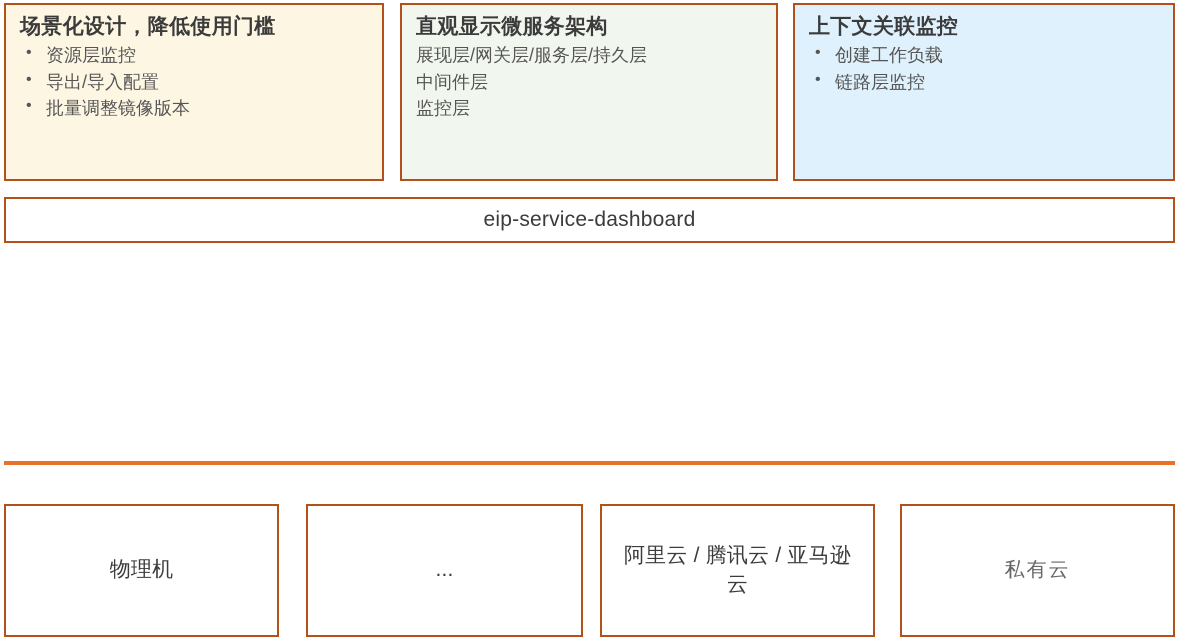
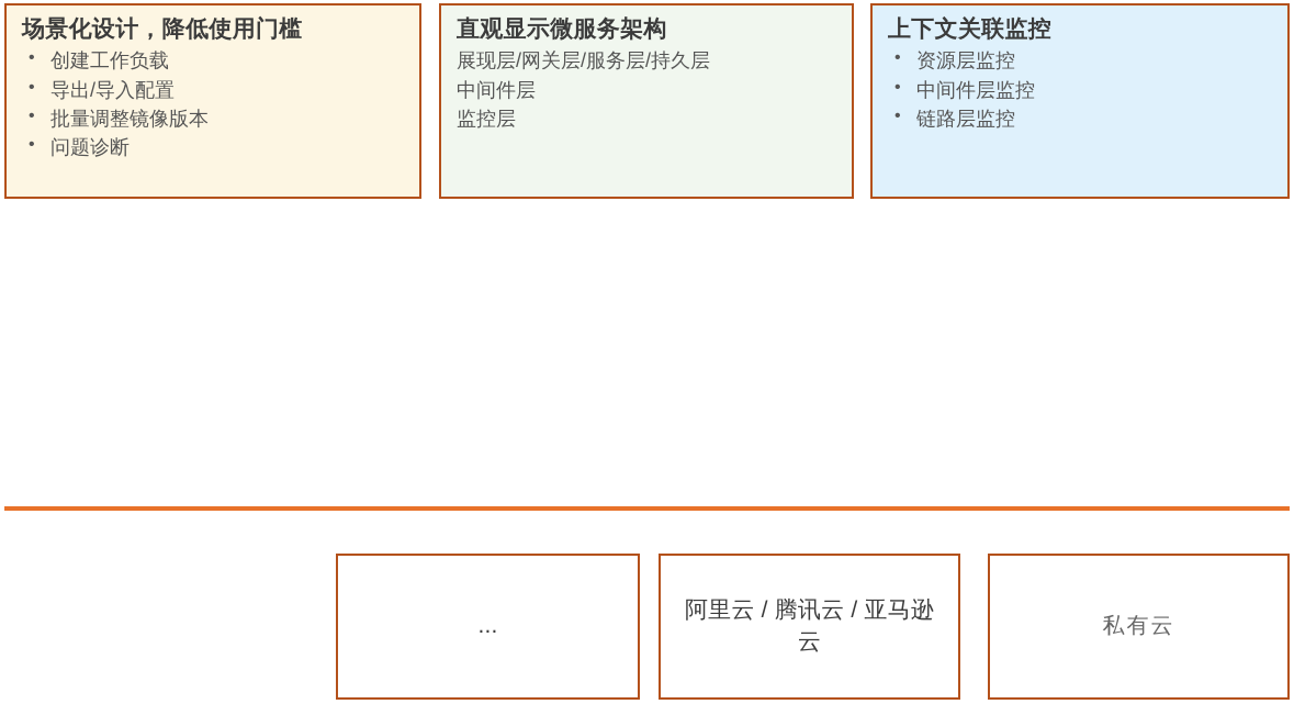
  场景化设计，降低使用门槛
- 资源层监控
+ 创建工作负载
  导出/导入配置
  批量调整镜像版本
+ 问题诊断
  直观显示微服务架构
  展现层/网关层/服务层/持久层
  中间件层
  监控层
  上下文关联监控
- 创建工作负载
+ 资源层监控
+ 中间件层监控
  链路层监控
- eip-service-dashboard
- 物理机
  ...
  阿里云 / 腾讯云 / 亚马逊云
  私有云
